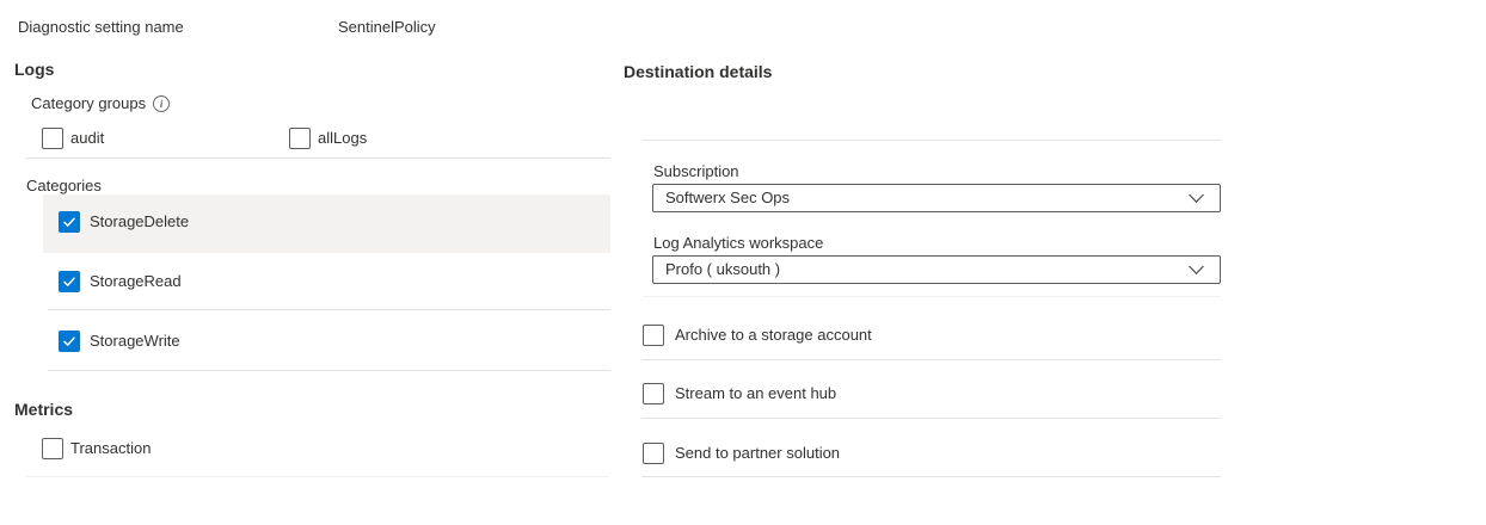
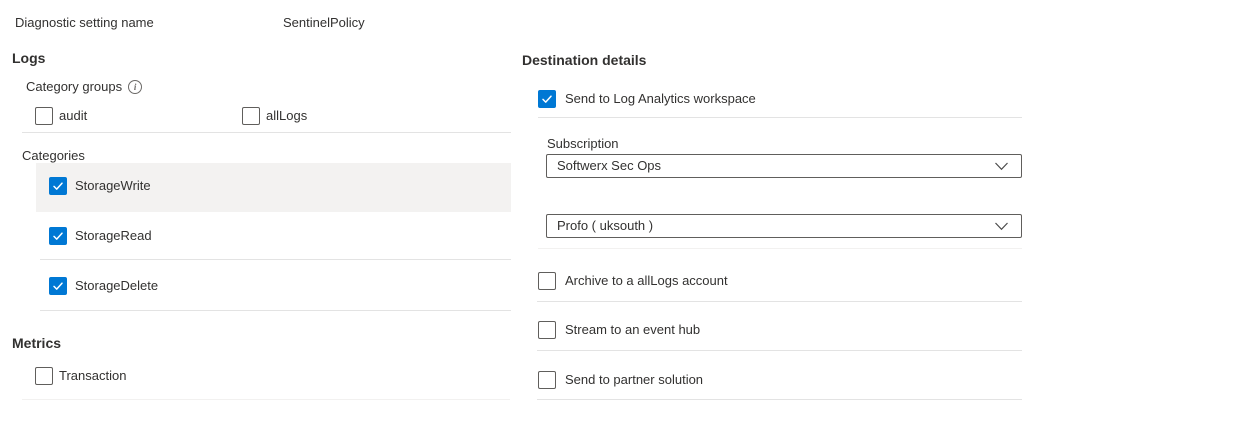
  Diagnostic setting name
  SentinelPolicy
  Logs
  Category groups
  i
  audit
  allLogs
  Categories
- StorageDelete
+ StorageWrite
  StorageRead
- StorageWrite
+ StorageDelete
  Metrics
  Transaction
  Destination details
+ Send to Log Analytics workspace
  Subscription
  Softwerx Sec Ops
- Log Analytics workspace
  Profo ( uksouth )
- Archive to a storage account
+ Archive to a allLogs account
  Stream to an event hub
  Send to partner solution
